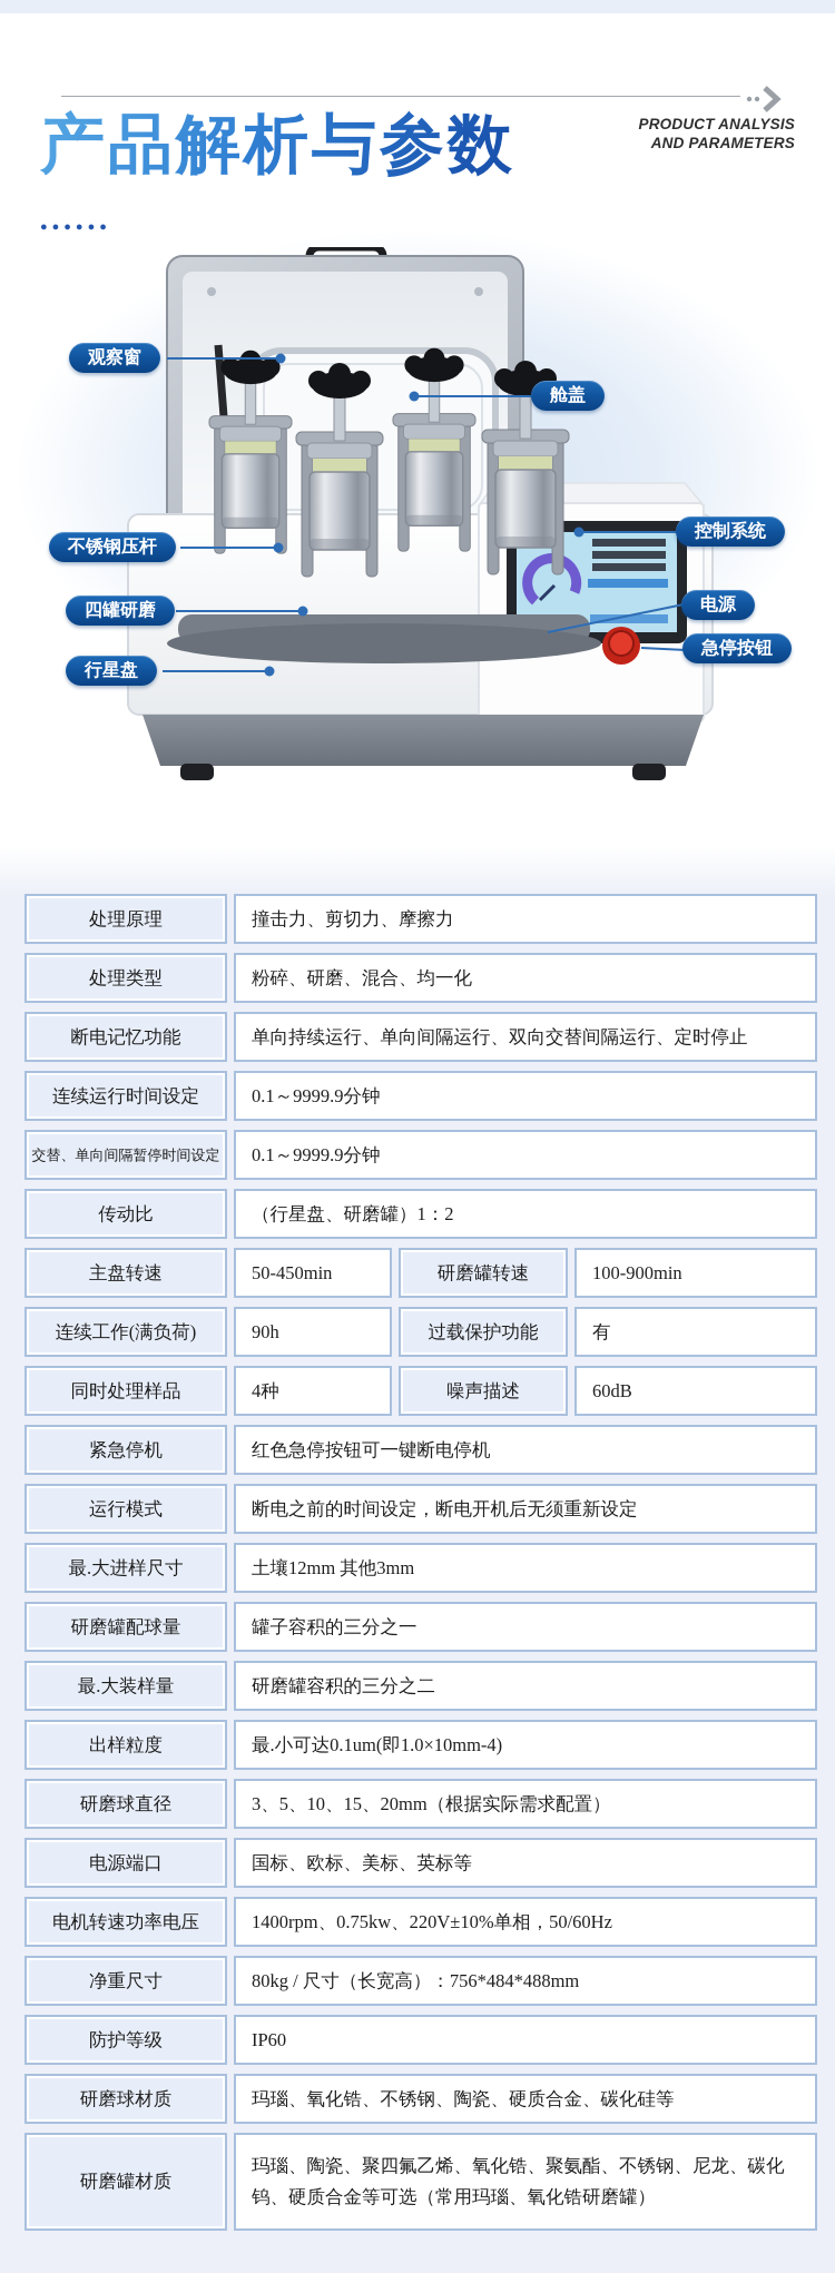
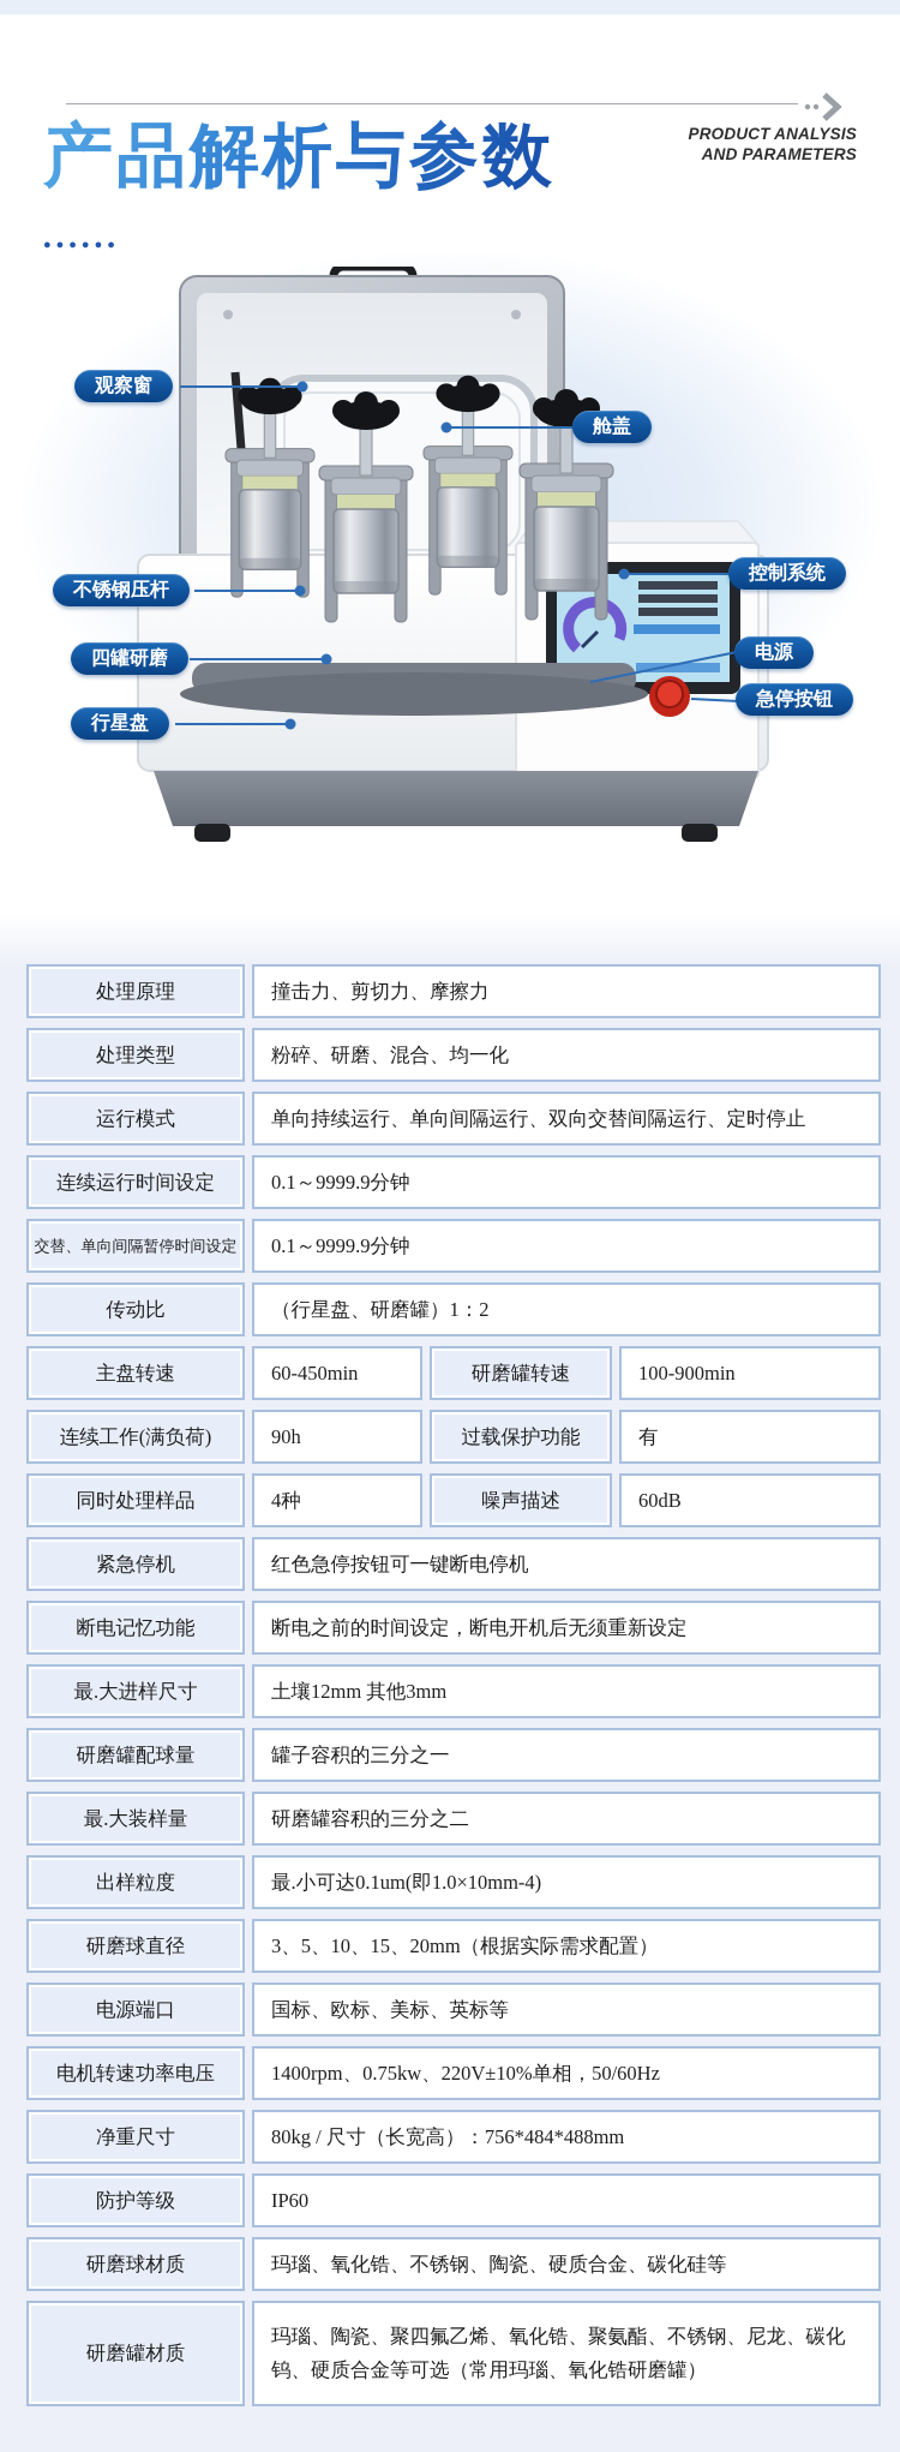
  产品解析与参数
  PRODUCT ANALYSIS
  AND PARAMETERS
  ●●●●●●
  舱盖
  观察窗
  不锈钢压杆
  四罐研磨
  行星盘
  控制系统
  电源
  急停按钮
  处理原理
  撞击力、剪切力、摩擦力
  处理类型
  粉碎、研磨、混合、均一化
- 断电记忆功能
+ 运行模式
  单向持续运行、单向间隔运行、双向交替间隔运行、定时停止
  连续运行时间设定
  0.1～9999.9分钟
  交替、单向间隔暂停时间设定
  0.1～9999.9分钟
  传动比
  （行星盘、研磨罐）1：2
  主盘转速
- 50-450min
+ 60-450min
  研磨罐转速
  100-900min
  连续工作(满负荷)
  90h
  过载保护功能
  有
  同时处理样品
  4种
  噪声描述
  60dB
  紧急停机
  红色急停按钮可一键断电停机
- 运行模式
+ 断电记忆功能
  断电之前的时间设定，断电开机后无须重新设定
  最.大进样尺寸
  土壤12mm 其他3mm
  研磨罐配球量
  罐子容积的三分之一
  最.大装样量
  研磨罐容积的三分之二
  出样粒度
  最.小可达0.1um(即1.0×10mm-4)
  研磨球直径
  3、5、10、15、20mm（根据实际需求配置）
  电源端口
  国标、欧标、美标、英标等
  电机转速功率电压
  1400rpm、0.75kw、220V±10%单相，50/60Hz
  净重尺寸
  80kg / 尺寸（长宽高）：756*484*488mm
  防护等级
  IP60
  研磨球材质
  玛瑙、氧化锆、不锈钢、陶瓷、硬质合金、碳化硅等
  研磨罐材质
  玛瑙、陶瓷、聚四氟乙烯、氧化锆、聚氨酯、不锈钢、尼龙、碳化钨、硬质合金等可选（常用玛瑙、氧化锆研磨罐）
